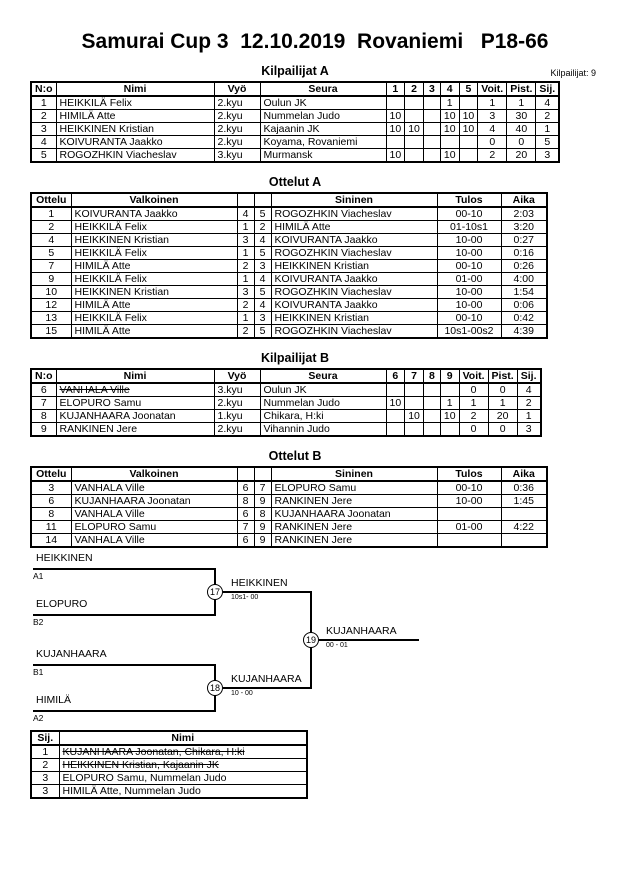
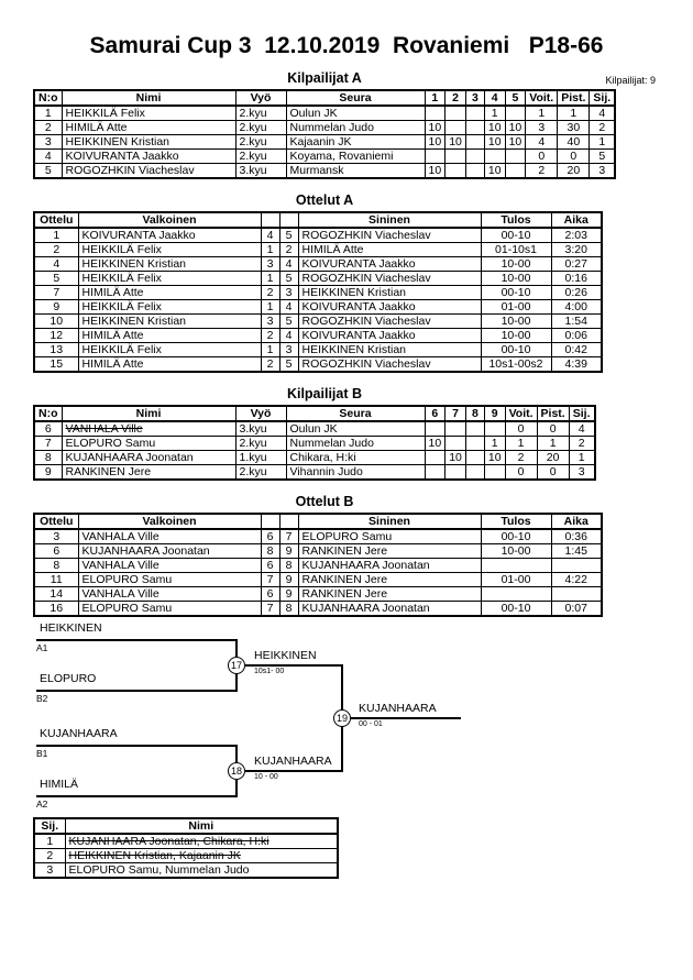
  Samurai Cup 3 12.10.2019 Rovaniemi P18-66
  Kilpailijat A
  Kilpailijat: 9
  N:o	Nimi	Vyö	Seura	1	2	3	4	5	Voit.	Pist.	Sij.
  1	HEIKKILÄ Felix	2.kyu	Oulun JK				1		1	1	4
  2	HIMILÄ Atte	2.kyu	Nummelan Judo	10			10	10	3	30	2
  3	HEIKKINEN Kristian	2.kyu	Kajaanin JK	10	10		10	10	4	40	1
  4	KOIVURANTA Jaakko	2.kyu	Koyama, Rovaniemi						0	0	5
  5	ROGOZHKIN Viacheslav	3.kyu	Murmansk	10			10		2	20	3
  Ottelut A
  Ottelu	Valkoinen			Sininen	Tulos	Aika
  1	KOIVURANTA Jaakko	4	5	ROGOZHKIN Viacheslav	00-10	2:03
  2	HEIKKILÄ Felix	1	2	HIMILÄ Atte	01-10s1	3:20
  4	HEIKKINEN Kristian	3	4	KOIVURANTA Jaakko	10-00	0:27
  5	HEIKKILÄ Felix	1	5	ROGOZHKIN Viacheslav	10-00	0:16
  7	HIMILÄ Atte	2	3	HEIKKINEN Kristian	00-10	0:26
  9	HEIKKILÄ Felix	1	4	KOIVURANTA Jaakko	01-00	4:00
  10	HEIKKINEN Kristian	3	5	ROGOZHKIN Viacheslav	10-00	1:54
  12	HIMILÄ Atte	2	4	KOIVURANTA Jaakko	10-00	0:06
  13	HEIKKILÄ Felix	1	3	HEIKKINEN Kristian	00-10	0:42
  15	HIMILÄ Atte	2	5	ROGOZHKIN Viacheslav	10s1-00s2	4:39
  Kilpailijat B
  N:o	Nimi	Vyö	Seura	6	7	8	9	Voit.	Pist.	Sij.
  6	VANHALA Ville	3.kyu	Oulun JK					0	0	4
  7	ELOPURO Samu	2.kyu	Nummelan Judo	10			1	1	1	2
  8	KUJANHAARA Joonatan	1.kyu	Chikara, H:ki		10		10	2	20	1
  9	RANKINEN Jere	2.kyu	Vihannin Judo					0	0	3
  Ottelut B
  Ottelu	Valkoinen			Sininen	Tulos	Aika
  3	VANHALA Ville	6	7	ELOPURO Samu	00-10	0:36
  6	KUJANHAARA Joonatan	8	9	RANKINEN Jere	10-00	1:45
  8	VANHALA Ville	6	8	KUJANHAARA Joonatan
  11	ELOPURO Samu	7	9	RANKINEN Jere	01-00	4:22
  14	VANHALA Ville	6	9	RANKINEN Jere
+ 16	ELOPURO Samu	7	8	KUJANHAARA Joonatan	00-10	0:07
  HEIKKINEN
  A1
  ELOPURO
  B2
  17
  HEIKKINEN
  19
  KUJANHAARA
  KUJANHAARA
  B1
  HIMILÄ
  A2
  18
  KUJANHAARA
  Sij.	Nimi
  1	KUJANHAARA Joonatan, Chikara, H:ki
  2	HEIKKINEN Kristian, Kajaanin JK
  3	ELOPURO Samu, Nummelan Judo
- 3	HIMILÄ Atte, Nummelan Judo
